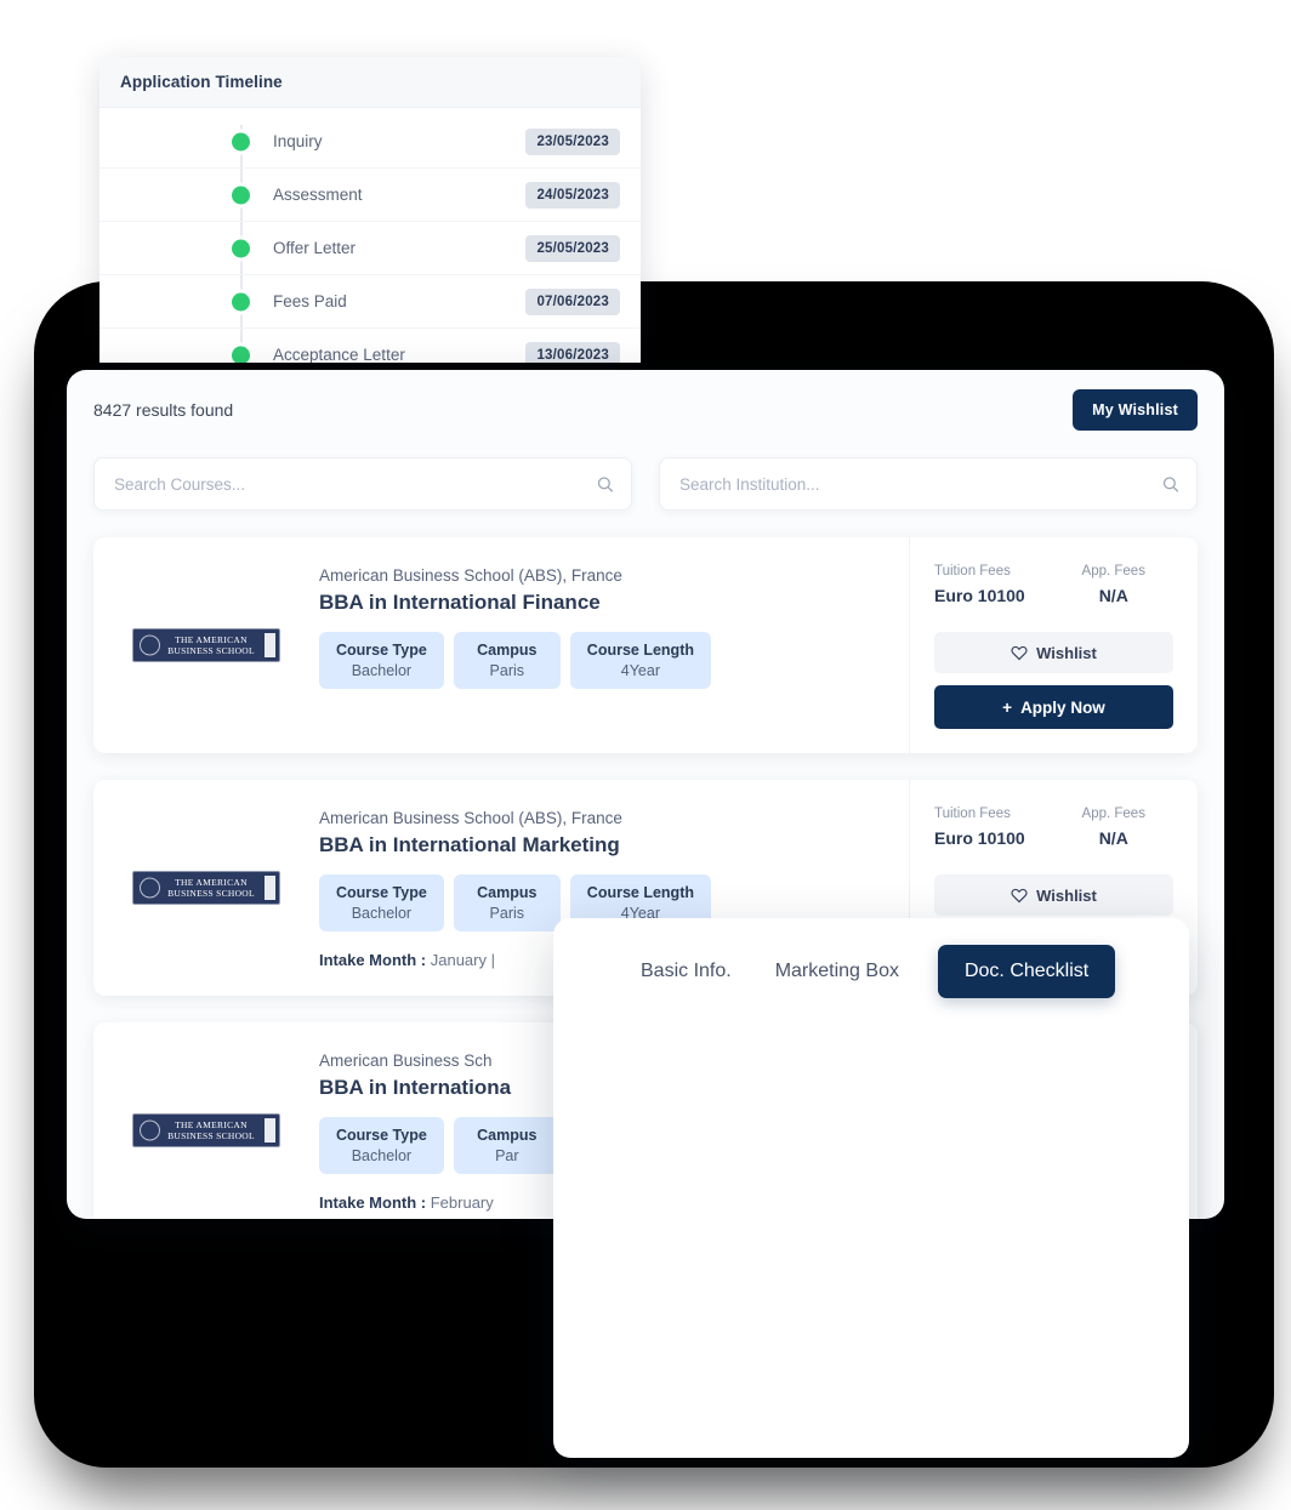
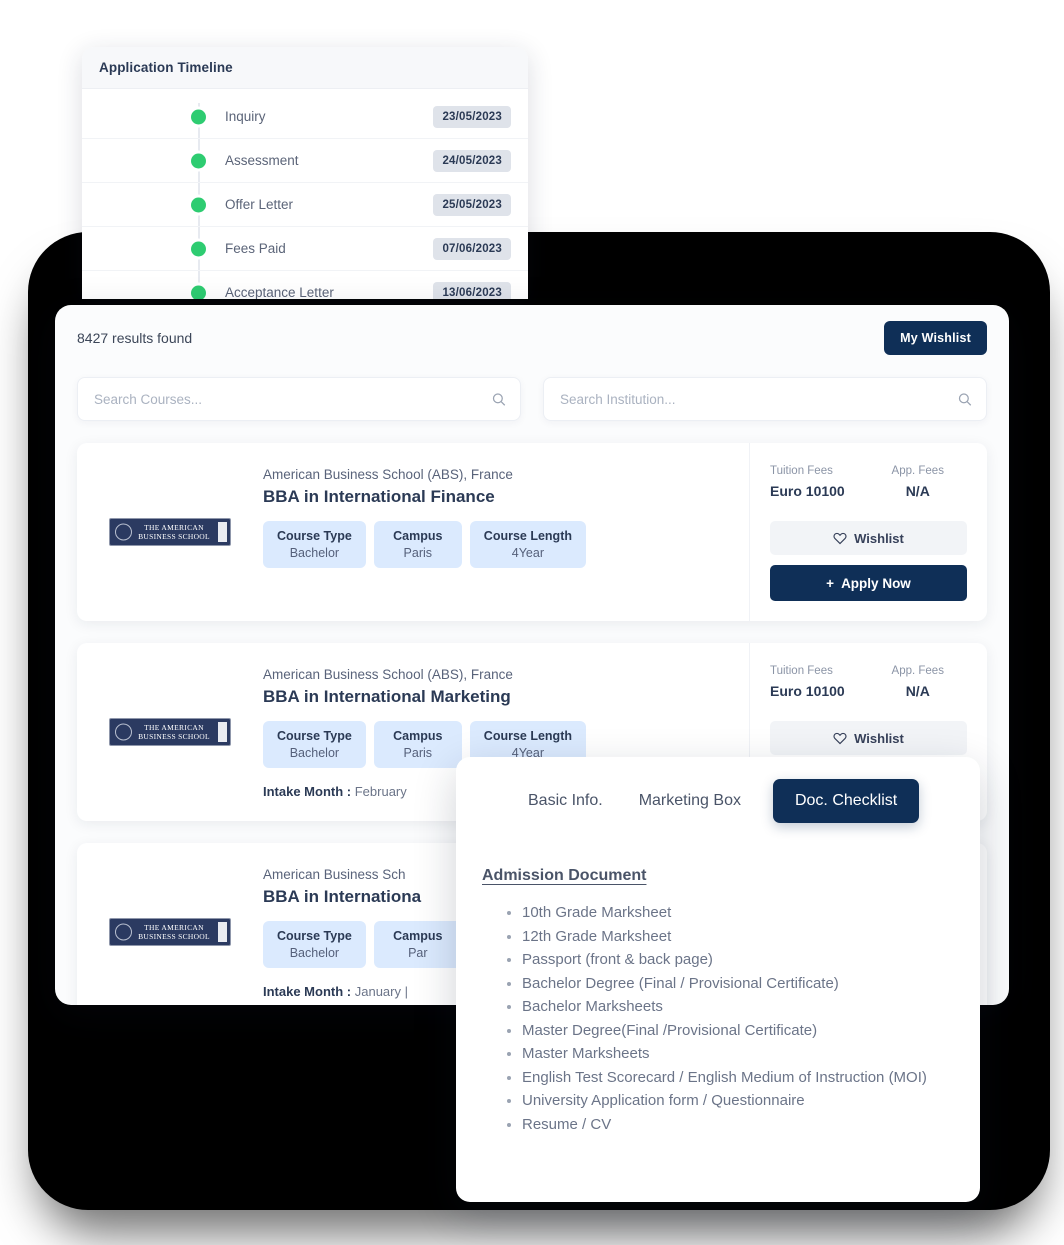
  Application Timeline
  Inquiry
  23/05/2023
  Assessment
  24/05/2023
  Offer Letter
  25/05/2023
  Fees Paid
  07/06/2023
  Acceptance Letter
  13/06/2023
  8427 results found
  My Wishlist
  Search Courses...
  Search Institution...
  THE AMERICAN
  BUSINESS SCHOOL
  American Business School (ABS), France
  BBA in International Finance
  Course Type
  Bachelor
  Campus
  Paris
  Course Length
  4Year
  Tuition Fees
  Euro 10100
  App. Fees
  N/A
  Wishlist
  +
  Apply Now
  THE AMERICAN
  BUSINESS SCHOOL
  American Business School (ABS), France
  BBA in International Marketing
  Course Type
  Bachelor
  Campus
  Paris
  Course Length
  4Year
- Intake Month : January |
+ Intake Month : February
  Tuition Fees
  Euro 10100
  App. Fees
  N/A
  Wishlist
  THE AMERICAN
  BUSINESS SCHOOL
  American Business Sch
  BBA in Internationa
  Course Type
  Bachelor
  Campus
  Par
- Intake Month : February
+ Intake Month : January |
  Basic Info.
  Marketing Box
  Doc. Checklist
+ Admission Document
+ 10th Grade Marksheet
+ 12th Grade Marksheet
+ Passport (front & back page)
+ Bachelor Degree (Final / Provisional Certificate)
+ Bachelor Marksheets
+ Master Degree(Final /Provisional Certificate)
+ Master Marksheets
+ English Test Scorecard / English Medium of Instruction (MOI)
+ University Application form / Questionnaire
+ Resume / CV
